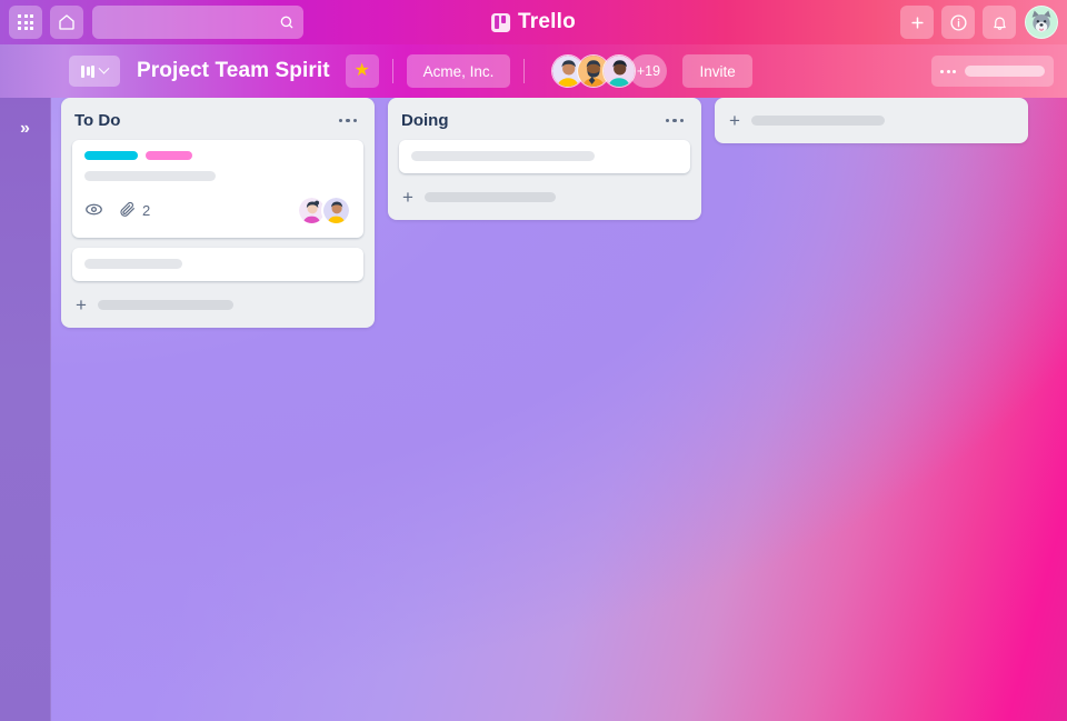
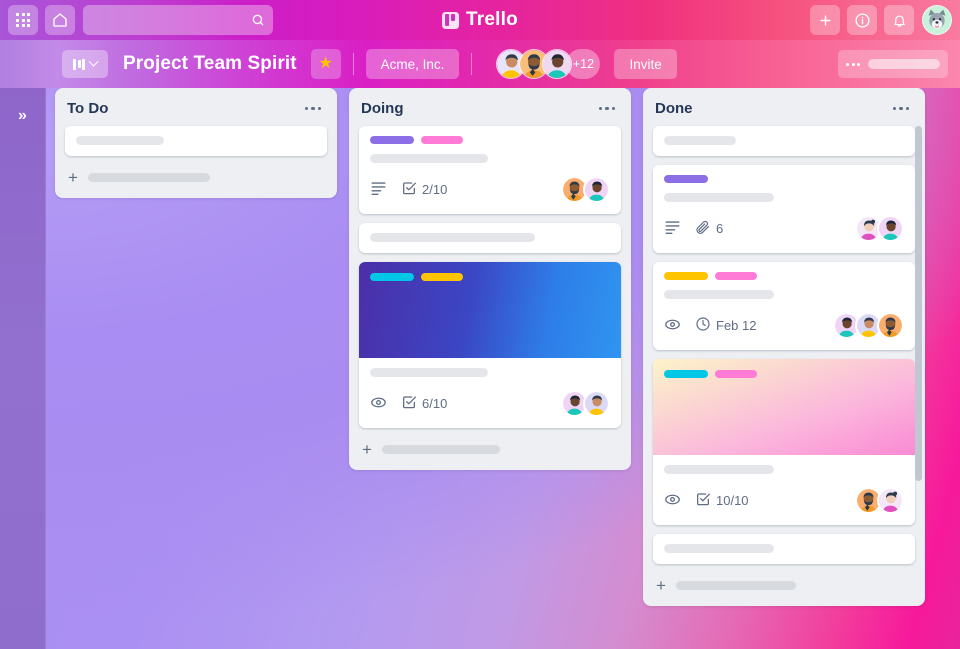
  Trello
  Project Team Spirit
  ★
  Acme, Inc.
- +19
+ +12
  Invite
  »
  To Do
- 2
  +
  Doing
+ 2/10
+ 6/10
  +
+ Done
+ 6
+ Feb 12
+ 10/10
  +
